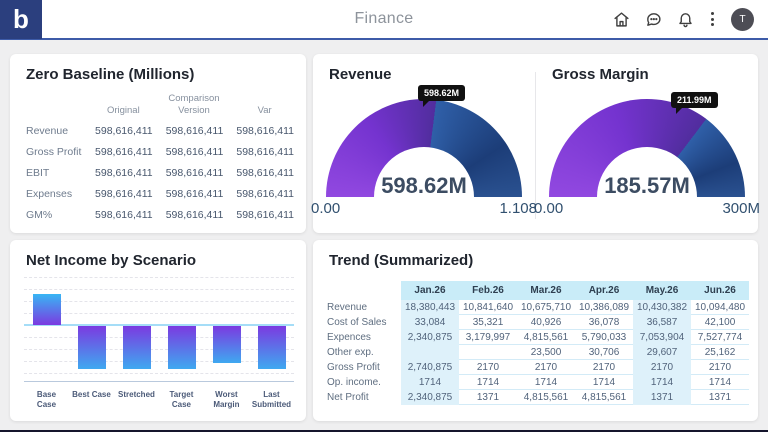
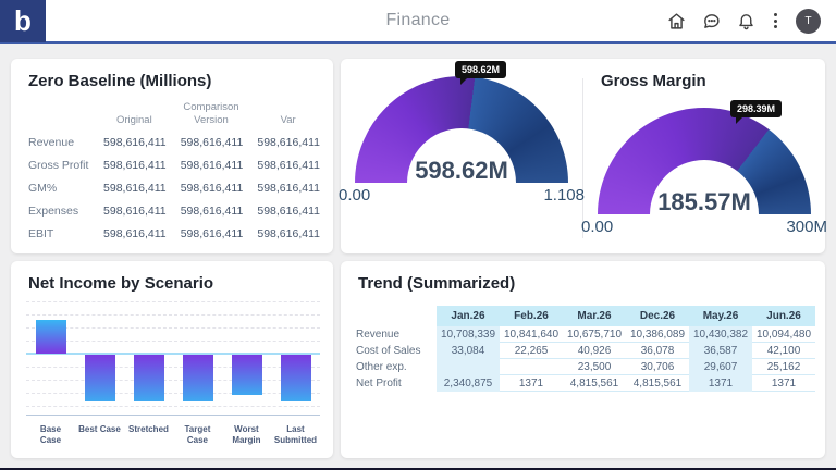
  b
  Finance
  T
  Zero Baseline (Millions)
  	Original	Comparison Version	Var
  Revenue	598,616,411	598,616,411	598,616,411
  Gross Profit	598,616,411	598,616,411	598,616,411
- EBIT	598,616,411	598,616,411	598,616,411
+ GM%	598,616,411	598,616,411	598,616,411
  Expenses	598,616,411	598,616,411	598,616,411
- GM%	598,616,411	598,616,411	598,616,411
+ EBIT	598,616,411	598,616,411	598,616,411
- Revenue
  598.62M
  598.62M
  0.00
  1.108
  Gross Margin
- 211.99M
+ 298.39M
  185.57M
  0.00
  300M
  Net Income by Scenario
  Base Case
  Best Case
  Stretched
  Target Case
  Worst Margin
  Last Submitted
  Trend (Summarized)
- 	Jan.26	Feb.26	Mar.26	Apr.26	May.26	Jun.26
+ 	Jan.26	Feb.26	Mar.26	Dec.26	May.26	Jun.26
- Revenue	18,380,443	10,841,640	10,675,710	10,386,089	10,430,382	10,094,480
+ Revenue	10,708,339	10,841,640	10,675,710	10,386,089	10,430,382	10,094,480
- Cost of Sales	33,084	35,321	40,926	36,078	36,587	42,100
+ Cost of Sales	33,084	22,265	40,926	36,078	36,587	42,100
- Expences	2,340,875	3,179,997	4,815,561	5,790,033	7,053,904	7,527,774
  Other exp.			23,500	30,706	29,607	25,162
- Gross Profit	2,740,875	2170	2170	2170	2170	2170
- Op. income.	1714	1714	1714	1714	1714	1714
  Net Profit	2,340,875	1371	4,815,561	4,815,561	1371	1371
